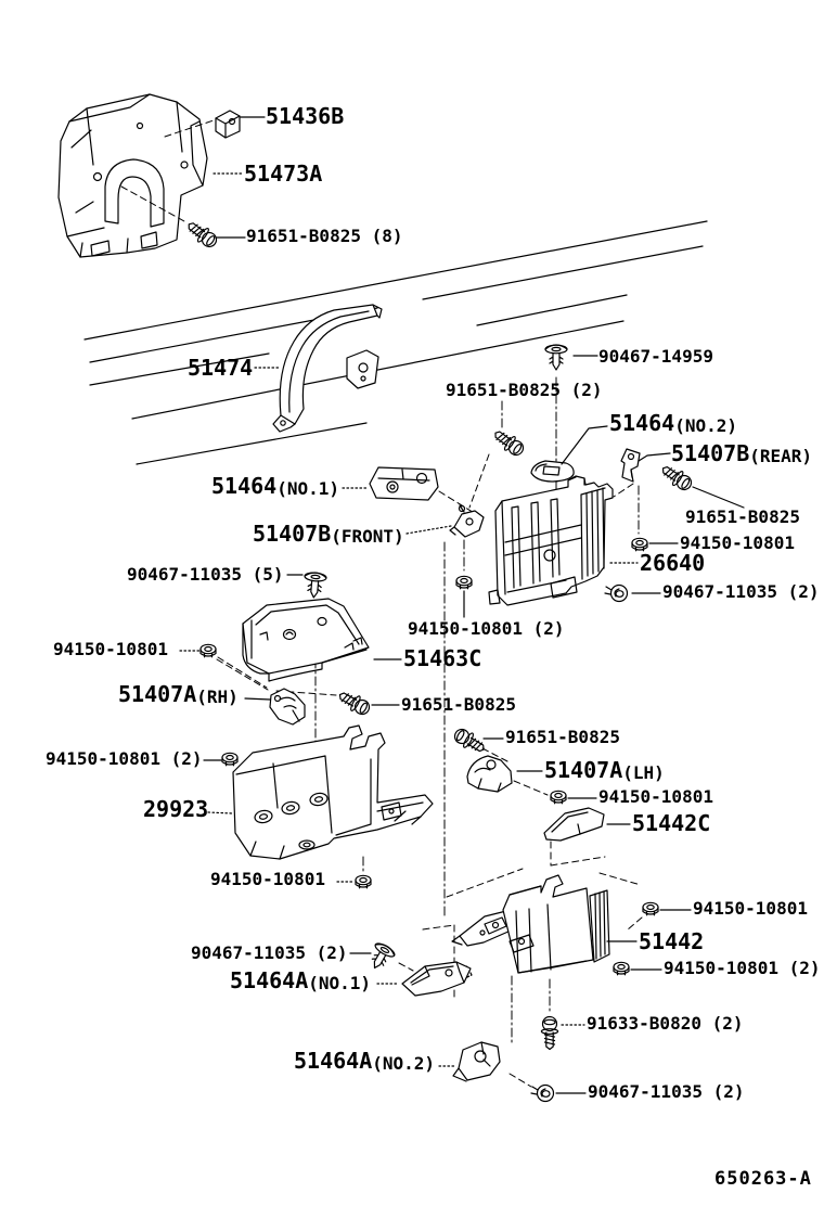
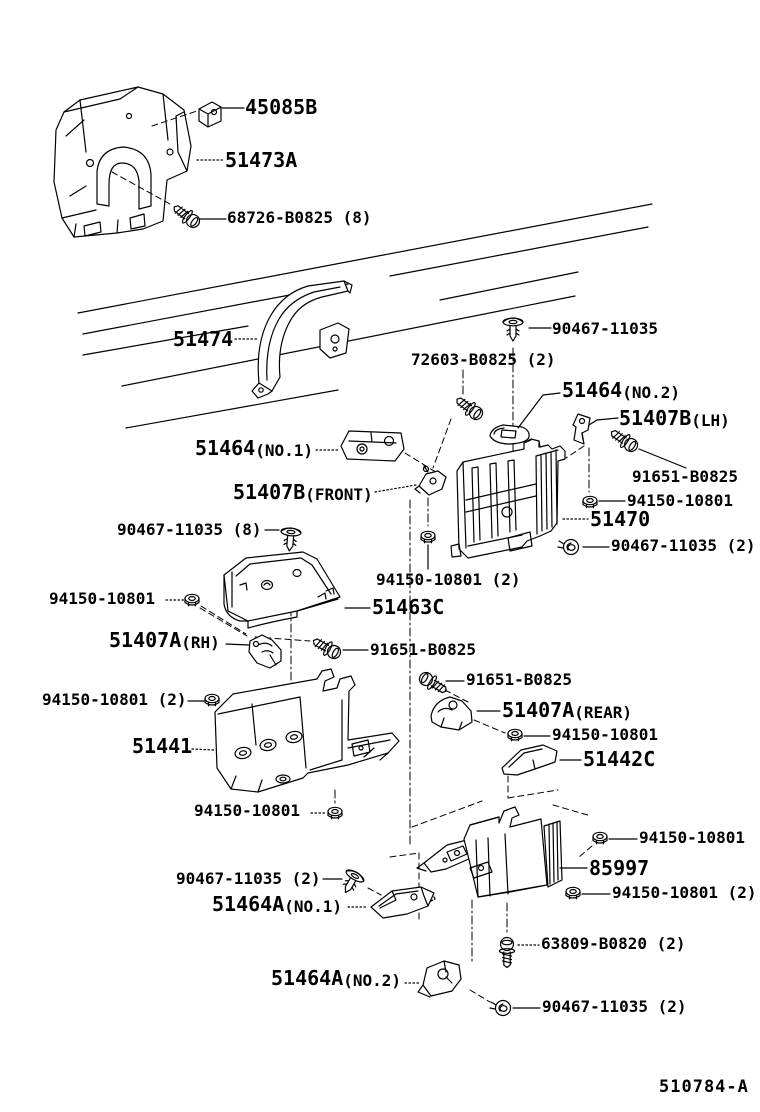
- 51436B
+ 45085B
  51473A
- 91651-B0825 (8)
+ 68726-B0825 (8)
  51474
- 90467-14959
+ 90467-11035
- 91651-B0825 (2)
+ 72603-B0825 (2)
  51464
  (NO.2)
  51407B
- (REAR)
+ (LH)
  51464
  (NO.1)
  51407B
  (FRONT)
  91651-B0825
  94150-10801
- 26640
+ 51470
- 90467-11035 (5)
+ 90467-11035 (8)
  90467-11035 (2)
  94150-10801
  94150-10801 (2)
  51463C
  51407A
  (RH)
  91651-B0825
  91651-B0825
  51407A
- (LH)
+ (REAR)
  94150-10801 (2)
  94150-10801
- 29923
+ 51441
  51442C
  94150-10801
  94150-10801
- 51442
+ 85997
  90467-11035 (2)
  94150-10801 (2)
  51464A
  (NO.1)
- 91633-B0820 (2)
+ 63809-B0820 (2)
  51464A
  (NO.2)
  90467-11035 (2)
- 650263-A
+ 510784-A
